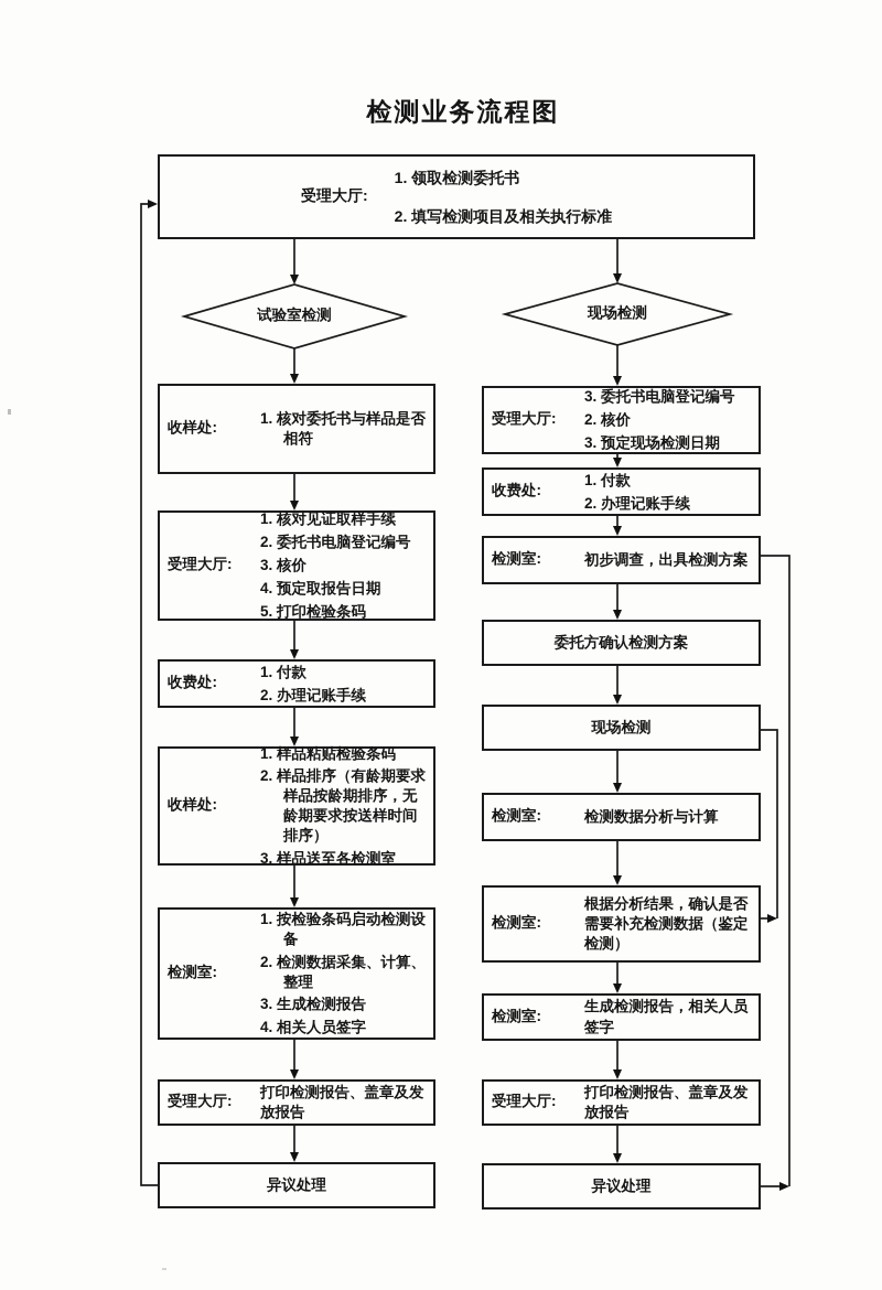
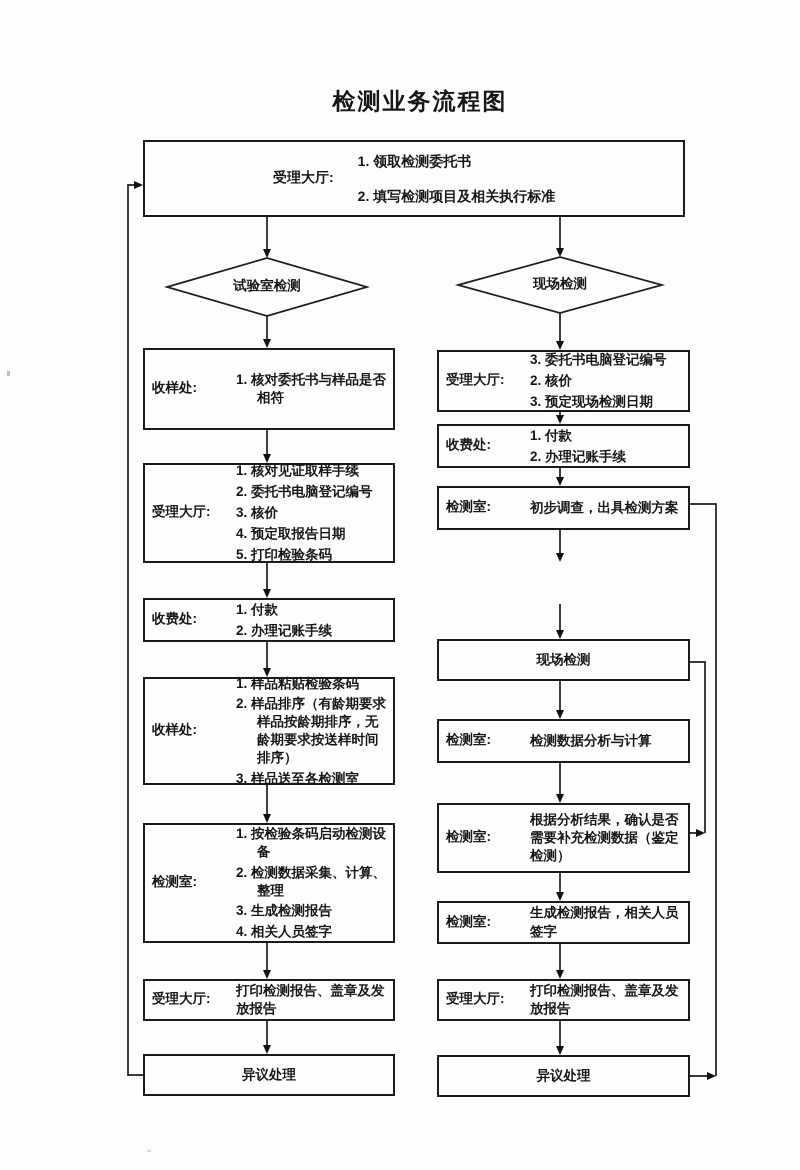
  检测业务流程图
  受理大厅:
  1. 领取检测委托书
  2. 填写检测项目及相关执行标准
  试验室检测
  现场检测
  收样处:
  1. 核对委托书与样品是否相符
  受理大厅:
  1. 核对见证取样手续
  2. 委托书电脑登记编号
  3. 核价
  4. 预定取报告日期
  5. 打印检验条码
  收费处:
  1. 付款
  2. 办理记账手续
  收样处:
  1. 样品粘贴检验条码
  2. 样品排序（有龄期要求样品按龄期排序，无龄期要求按送样时间排序）
  3. 样品送至各检测室
  检测室:
  1. 按检验条码启动检测设备
  2. 检测数据采集、计算、整理
  3. 生成检测报告
  4. 相关人员签字
  受理大厅:
  打印检测报告、盖章及发放报告
  异议处理
  受理大厅:
  3. 委托书电脑登记编号
  2. 核价
  3. 预定现场检测日期
  收费处:
  1. 付款
  2. 办理记账手续
  检测室:
  初步调查，出具检测方案
- 委托方确认检测方案
  现场检测
  检测室:
  检测数据分析与计算
  检测室:
  根据分析结果，确认是否需要补充检测数据（鉴定检测）
  检测室:
  生成检测报告，相关人员签字
  受理大厅:
  打印检测报告、盖章及发放报告
  异议处理
